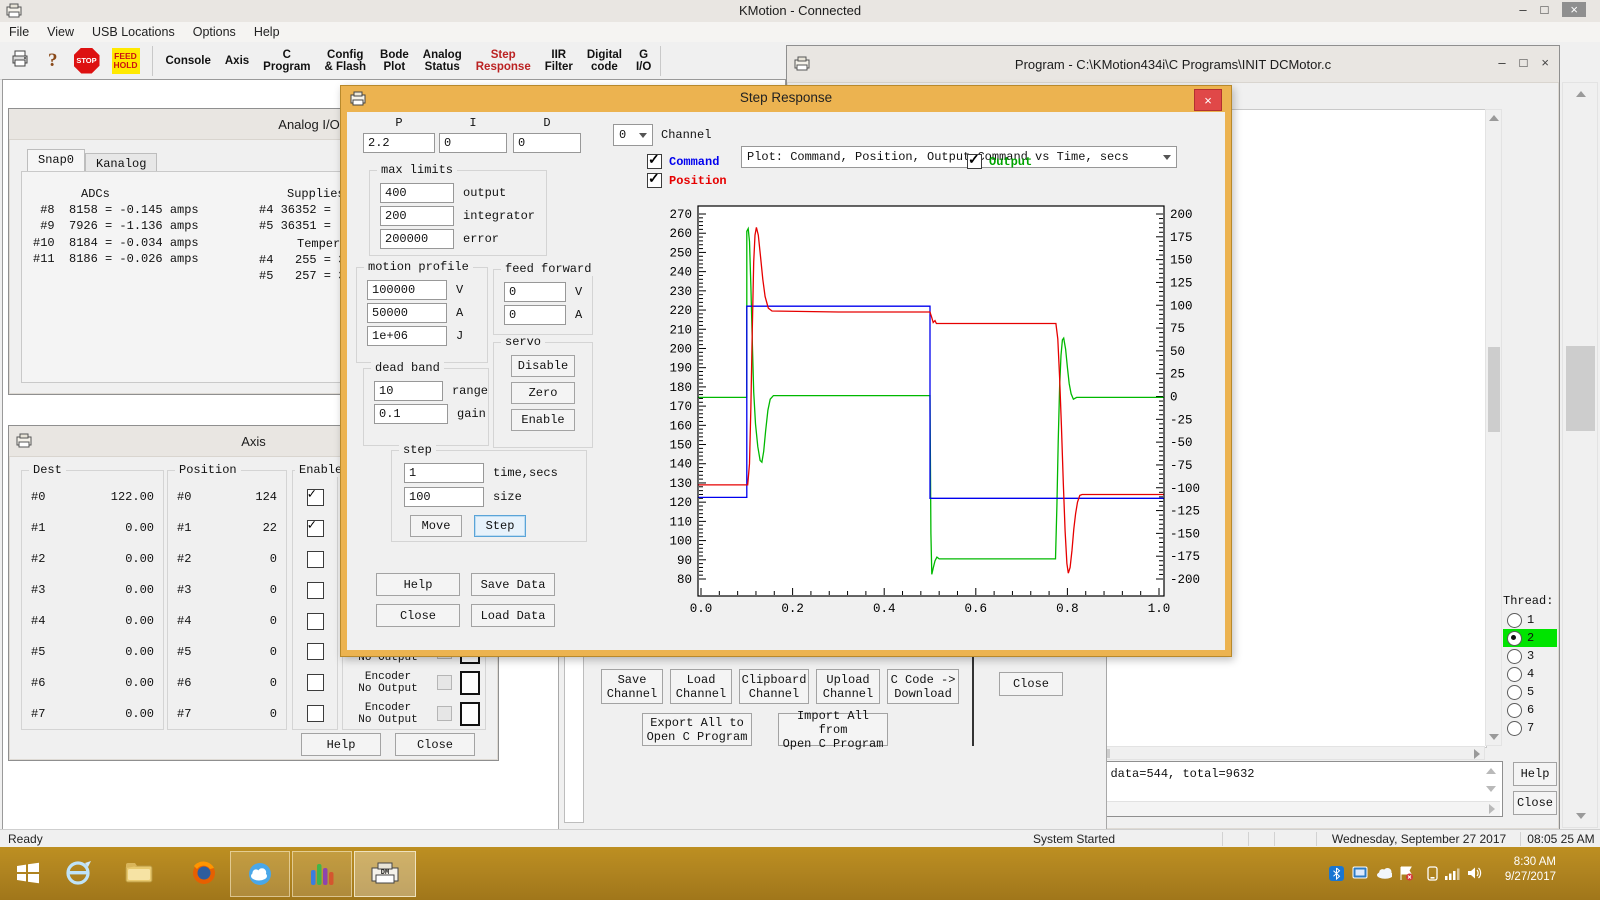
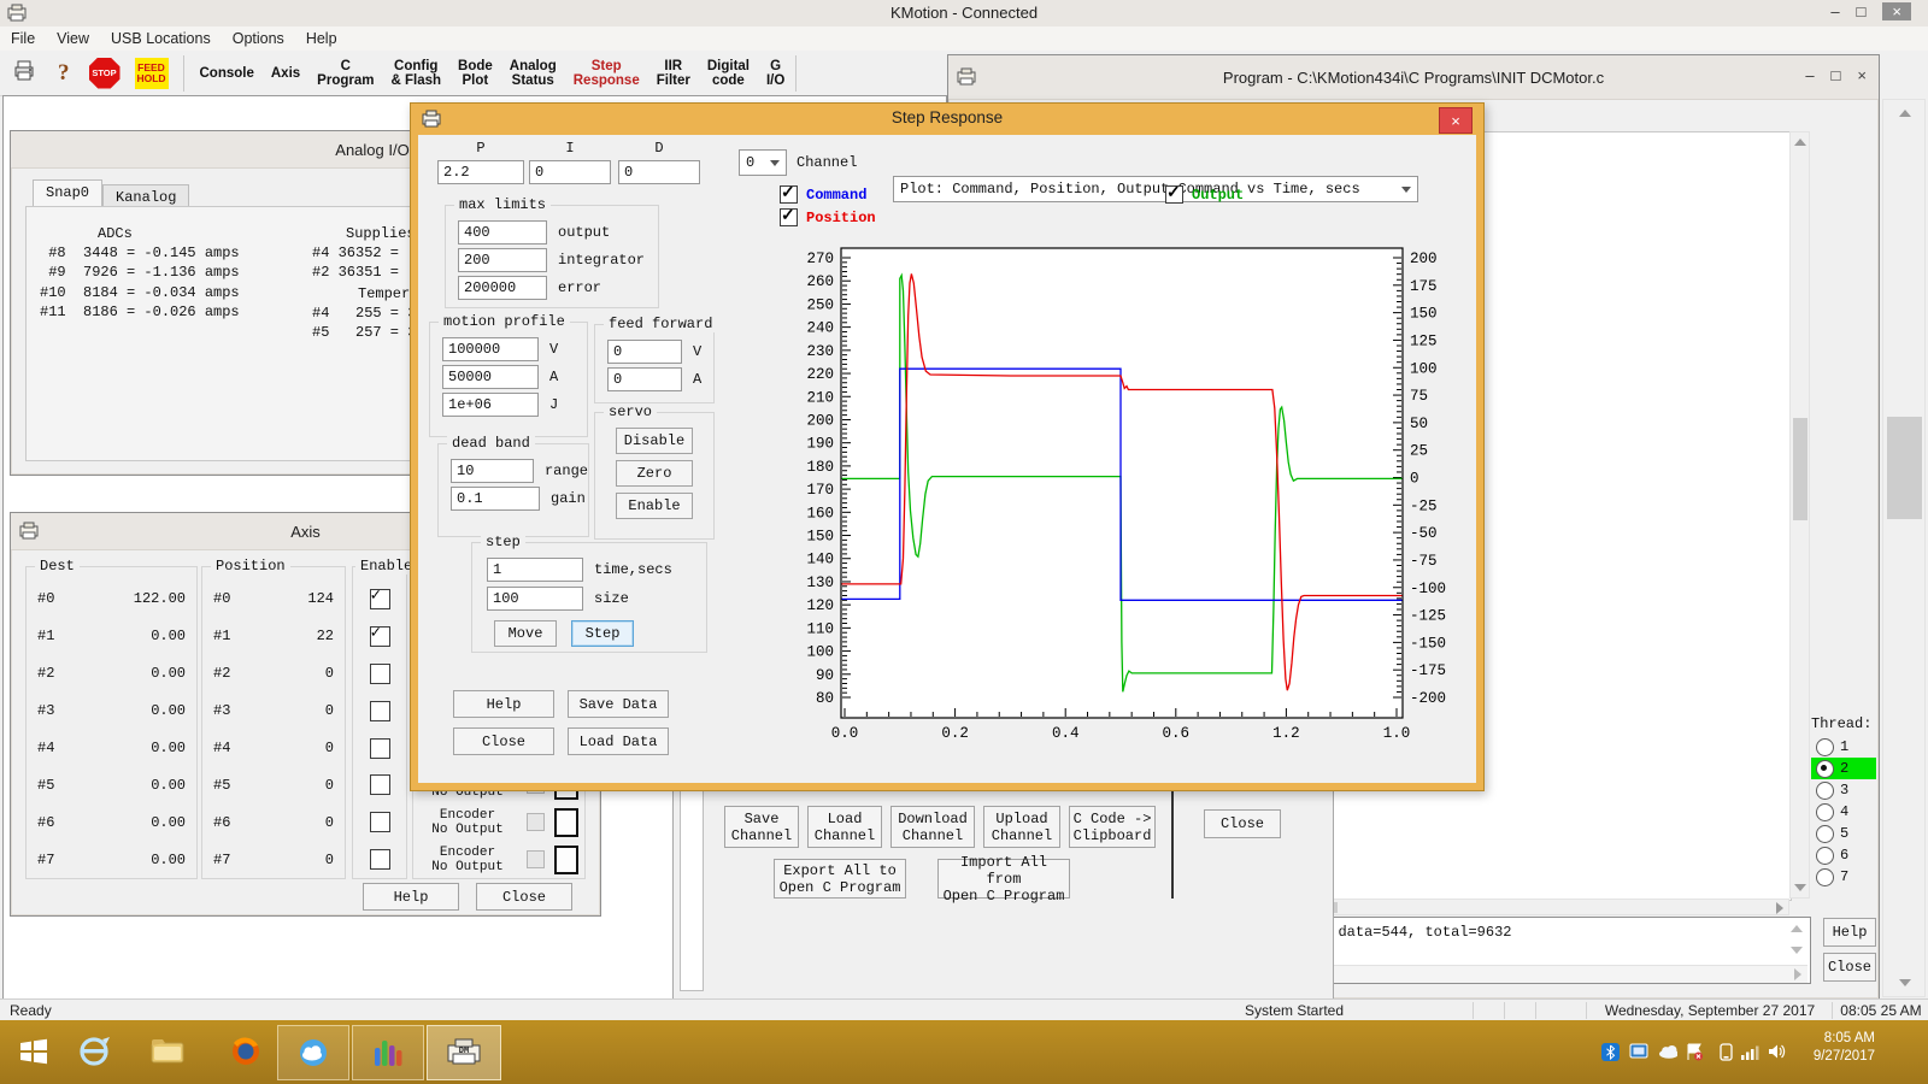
  KMotion - Connected
  –
  □
  ×
  File
  View
  USB Locations
  Options
  Help
  ?
  STOP
  FEED
  HOLD
  Console
  Axis
  C
  Program
  Config
  & Flash
  Bode
  Plot
  Analog
  Status
  Step
  Response
  IIR
  Filter
  Digital
  code
  G
  I/O
  Program - C:\KMotion434i\C Programs\INIT DCMotor.c
  –
  □
  ×
  Thread:
  1
  2
  3
  4
  5
  6
  7
  Help
  Close
  Analog I/O
  Snap0
  Kanalog
  ADCs
- #8 8158 = -0.145 amps
+ #8 3448 = -0.145 amps
  #9 7926 = -1.136 amps
  #10 8184 = -0.034 amps
  #11 8186 = -0.026 amps
  Supplie
  #4 36352 =
- #5 36351 =
+ #2 36351 =
  Temper
  #4 255 =
  #5 257 =
  Axis
  Dest
  #0
  122.00
  #1
  0.00
  #2
  0.00
  #3
  0.00
  #4
  0.00
  #5
  0.00
  #6
  0.00
  #7
  0.00
  Position
  #0
  124
  #1
  22
  #2
  0
  #3
  0
  #4
  0
  #5
  0
  #6
  0
  #7
  0
  Enable
  No Output
  Encoder
  No Output
  Encoder
  No Output
  Help
  Close
  Save
  Channel
  Load
  Channel
- Clipboard
+ Download
  Channel
  Upload
  Channel
  C Code ->
- Download
+ Clipboard
  Export All to
  Open C Program
  Import All from
  Open C Program
  Close
  Step Response
  ×
  P
  I
  D
  2.2
  0
  0
  0
  Channel
  Plot: Command, Position, Outpuommand vs Time, secs
  Command
  Position
  Output
  max limits
  400
  output
  200
  integrator
  200000
  error
  motion profile
  100000
  V
  50000
  A
  1e+06
  J
  feed forward
  0
  V
  0
  A
  servo
  Disable
  Zero
  Enable
  dead band
  10
  range
  0.1
  gain
  step
  1
  time,secs
  100
  size
  Move
  Step
  Help
  Save Data
  Close
  Load Data
  80
  90
  100
  110
  120
  130
  140
  150
  160
  170
  180
  190
  200
  210
  220
  230
  240
  250
  260
  270
  -200
  -175
  -150
  -125
  -100
  -75
  -50
  -25
  0
  25
  50
  75
  100
  125
  150
  175
  200
  0.0
  0.2
  0.4
  0.6
- 0.8
+ 1.2
  1.0
  Ready
  System Started
  Wednesday, September 27 2017
  08:05 25 AM
  DM
- 8:30 AM
+ 8:05 AM
  9/27/2017
